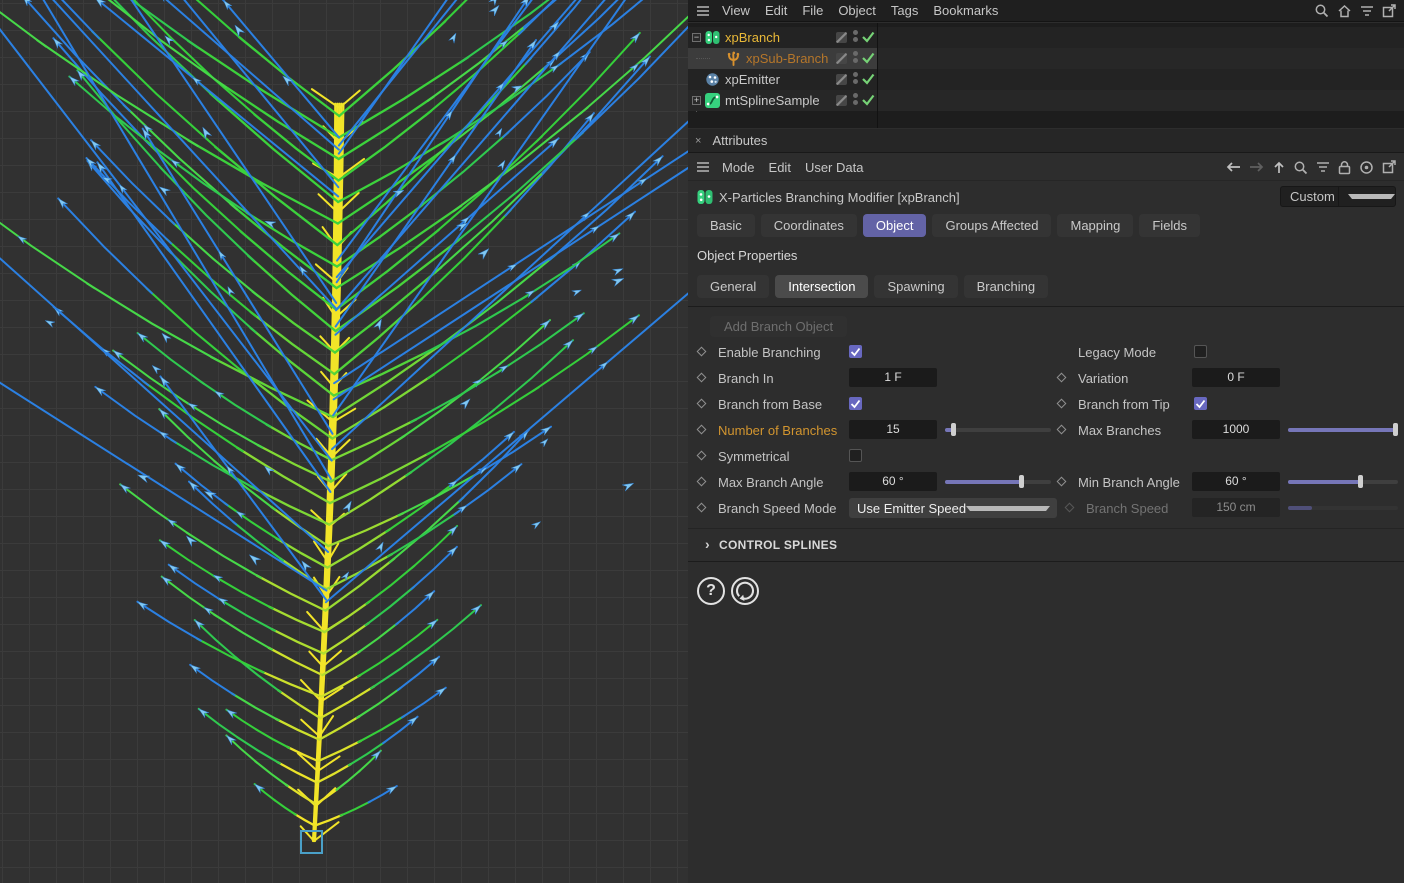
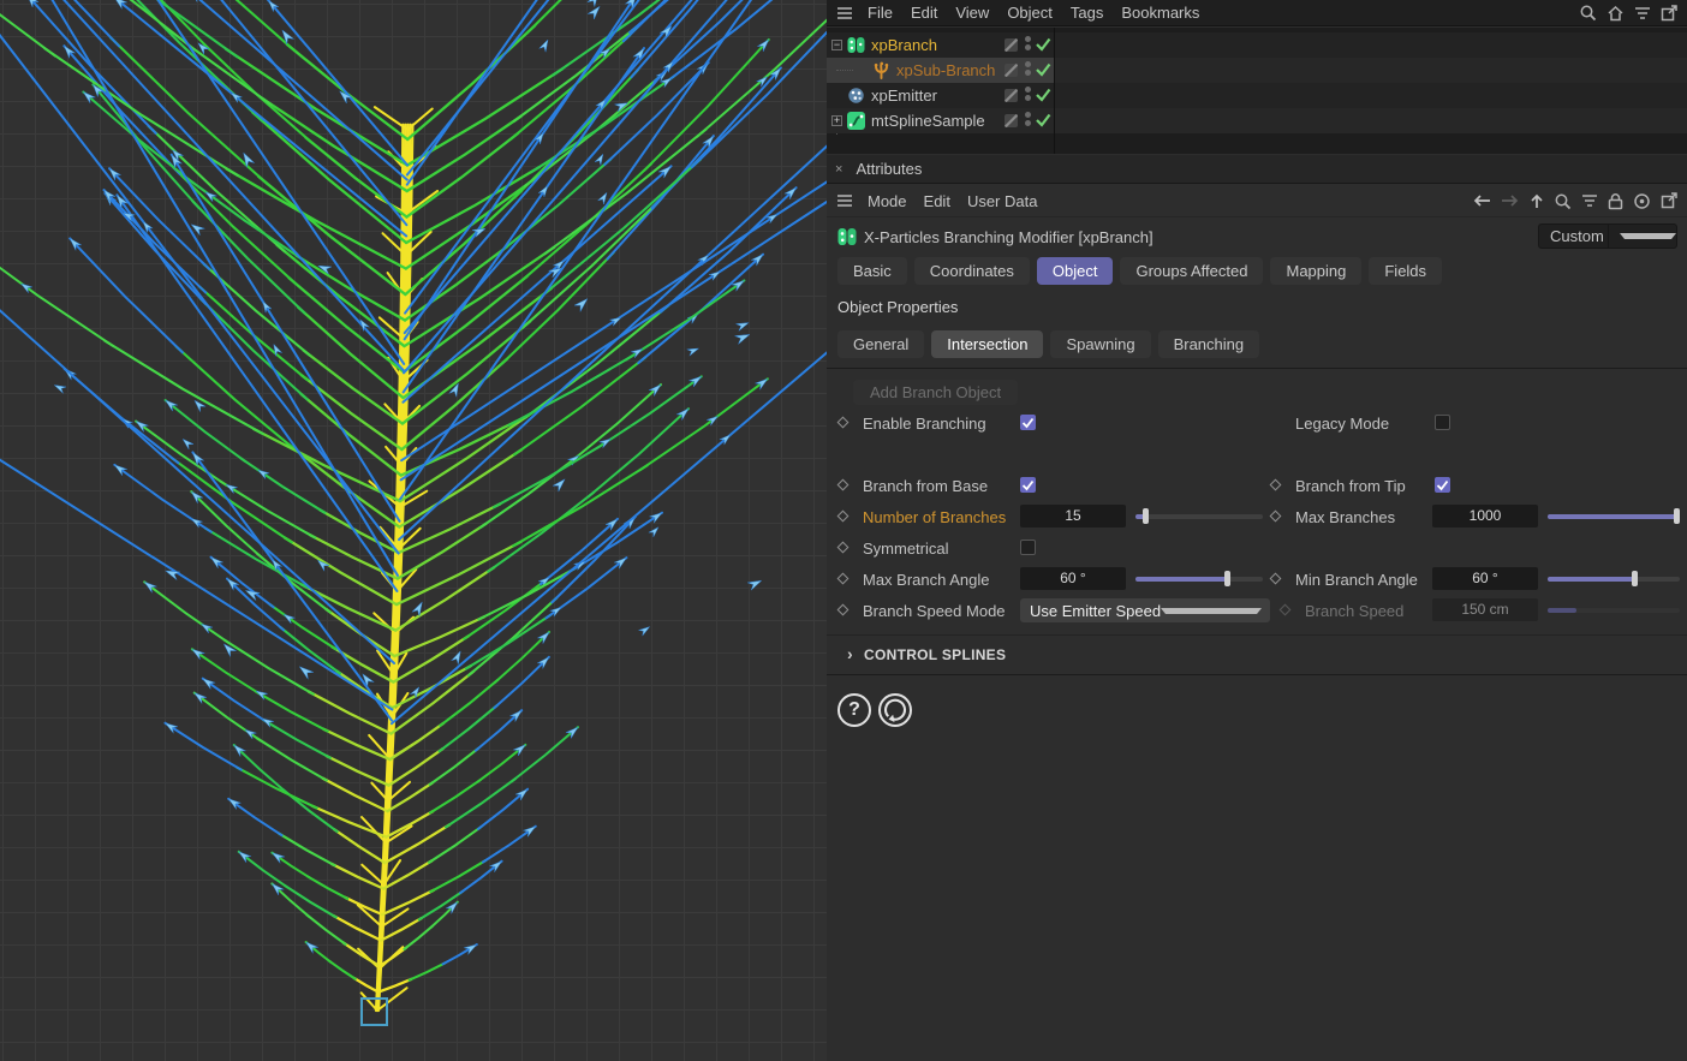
- View
+ File
  Edit
- File
+ View
  Object
  Tags
  Bookmarks
  −
  xpBranch
  xpSub-Branch
  xpEmitter
  +
  mtSplineSample
  ×
  Attributes
  Mode
  Edit
  User Data
  X-Particles Branching Modifier [xpBranch]
  Custom
  Basic
  Coordinates
  Object
  Groups Affected
  Mapping
  Fields
  Object Properties
  General
  Intersection
  Spawning
  Branching
  Add Branch Object
  Enable Branching
  Legacy Mode
- Branch In
- 1 F
- Variation
- 0 F
  Branch from Base
  Branch from Tip
  Number of Branches
  15
  Max Branches
  1000
  Symmetrical
  Max Branch Angle
  60 °
  Min Branch Angle
  60 °
  Branch Speed Mode
  Use Emitter Speed
  Branch Speed
  150 cm
  ›
  CONTROL SPLINES
  ?
